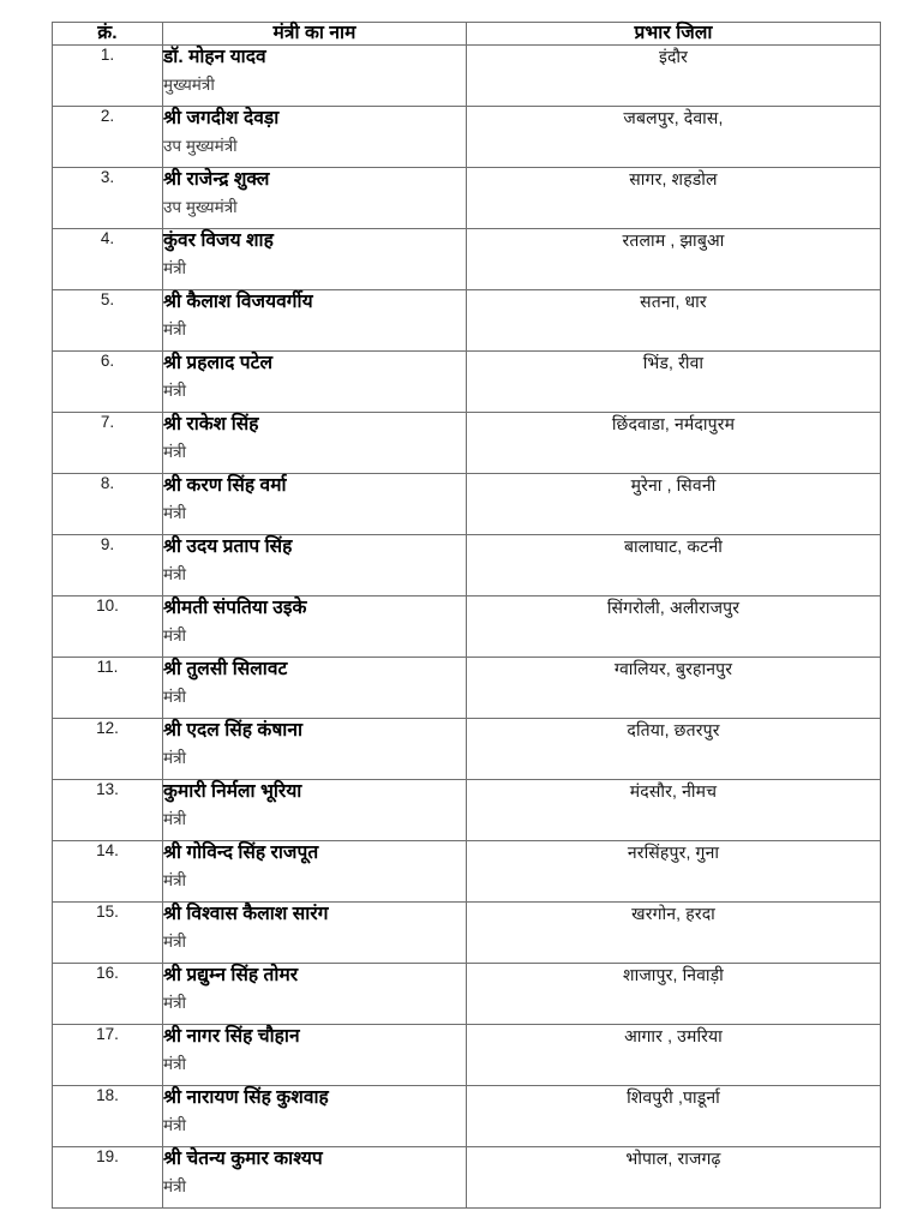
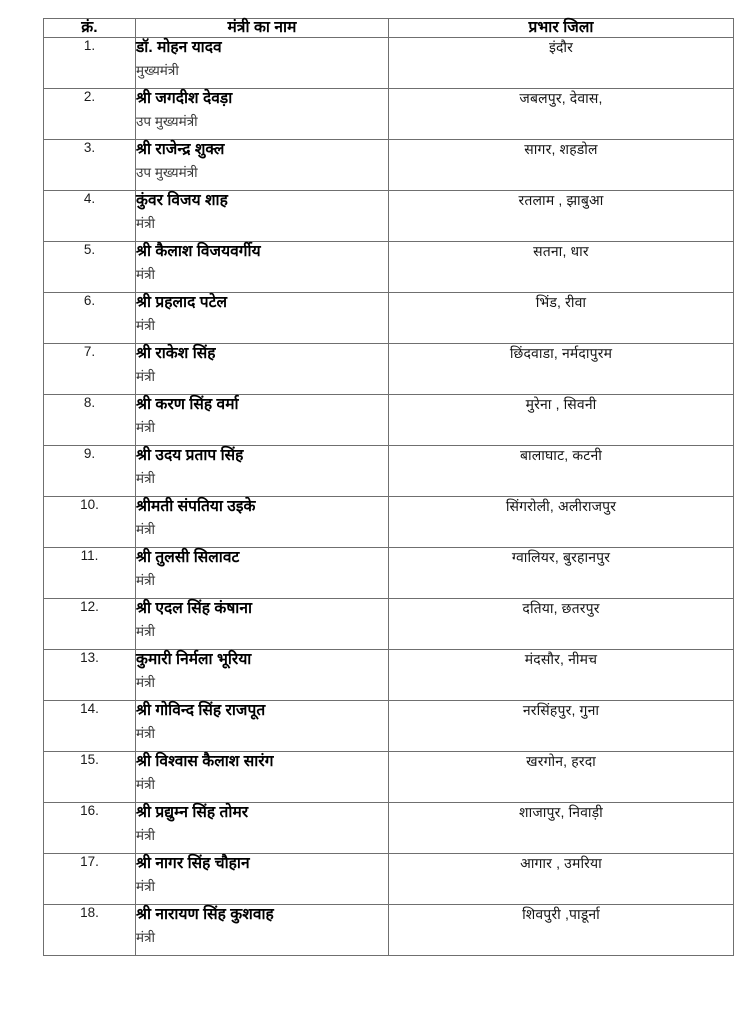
  क्रं.	मंत्री का नाम	प्रभार जिला
  1.	डॉ. मोहन यादवमुख्यमंत्री	इंदौर
  2.	श्री जगदीश देवड़ाउप मुख्यमंत्री	जबलपुर, देवास,
  3.	श्री राजेन्द्र शुक्लउप मुख्यमंत्री	सागर, शहडोल
  4.	कुंवर विजय शाहमंत्री	रतलाम , झाबुआ
  5.	श्री कैलाश विजयवर्गीयमंत्री	सतना, धार
  6.	श्री प्रहलाद पटेलमंत्री	भिंड, रीवा
  7.	श्री राकेश सिंहमंत्री	छिंदवाडा, नर्मदापुरम
  8.	श्री करण सिंह वर्मामंत्री	मुरेना , सिवनी
  9.	श्री उदय प्रताप सिंहमंत्री	बालाघाट, कटनी
  10.	श्रीमती संपतिया उइकेमंत्री	सिंगरोली, अलीराजपुर
  11.	श्री तुलसी सिलावटमंत्री	ग्वालियर, बुरहानपुर
  12.	श्री एदल सिंह कंषानामंत्री	दतिया, छतरपुर
  13.	कुमारी निर्मला भूरियामंत्री	मंदसौर, नीमच
  14.	श्री गोविन्द सिंह राजपूतमंत्री	नरसिंहपुर, गुना
  15.	श्री विश्वास कैलाश सारंगमंत्री	खरगोन, हरदा
  16.	श्री प्रद्युम्न सिंह तोमरमंत्री	शाजापुर, निवाड़ी
  17.	श्री नागर सिंह चौहानमंत्री	आगार , उमरिया
  18.	श्री नारायण सिंह कुशवाहमंत्री	शिवपुरी ,पाडूर्ना
- 19.	श्री चेतन्य कुमार काश्यपमंत्री	भोपाल, राजगढ़
